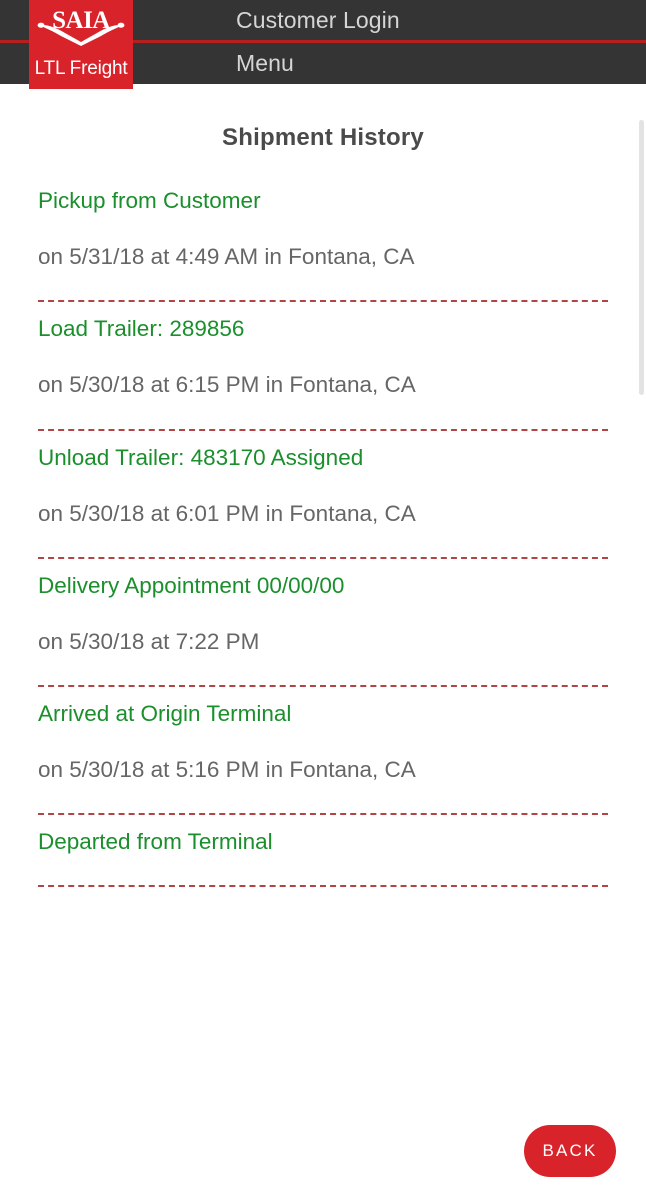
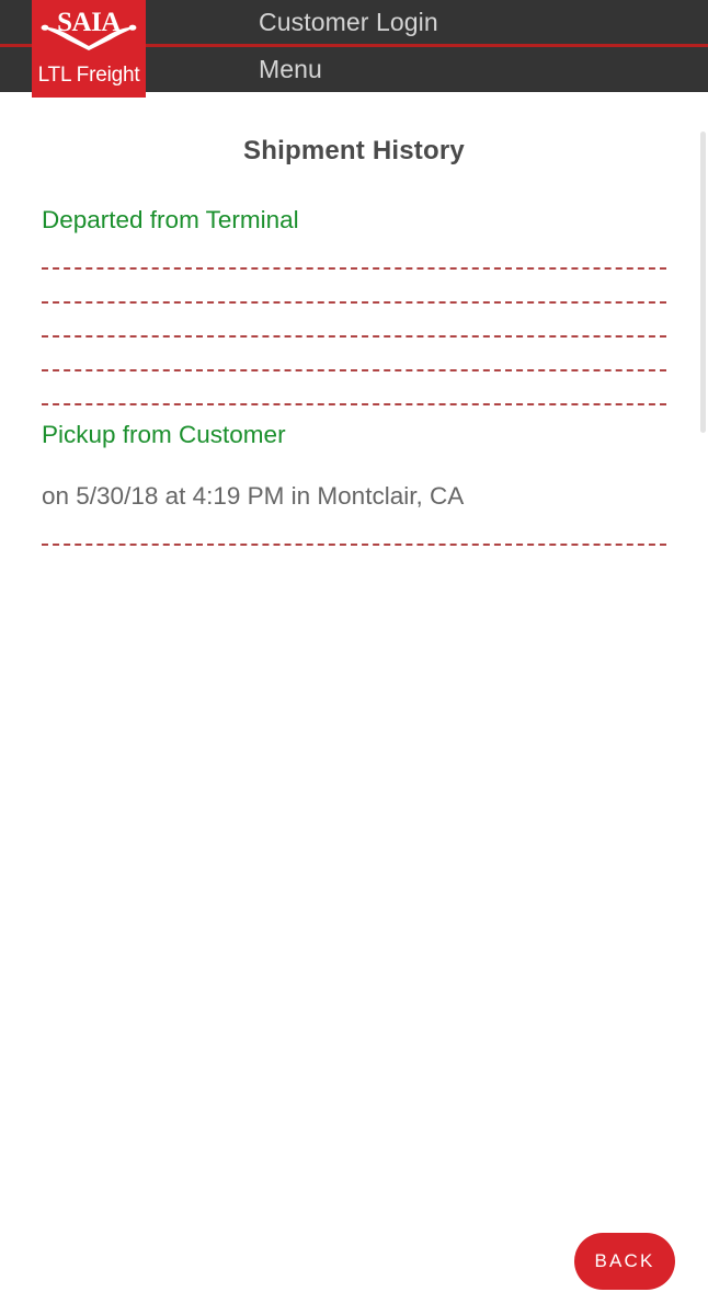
  Customer Login
  Menu
  SAIA
  LTL Freight
  Shipment History
- Pickup from Customer
+ Departed from Terminal
- on 5/31/18 at 4:49 AM in Fontana, CA
- Load Trailer: 289856
- on 5/30/18 at 6:15 PM in Fontana, CA
- Unload Trailer: 483170 Assigned
- on 5/30/18 at 6:01 PM in Fontana, CA
- Delivery Appointment 00/00/00
- on 5/30/18 at 7:22 PM
- Arrived at Origin Terminal
- on 5/30/18 at 5:16 PM in Fontana, CA
- Departed from Terminal
+ Pickup from Customer
+ on 5/30/18 at 4:19 PM in Montclair, CA
  BACK
